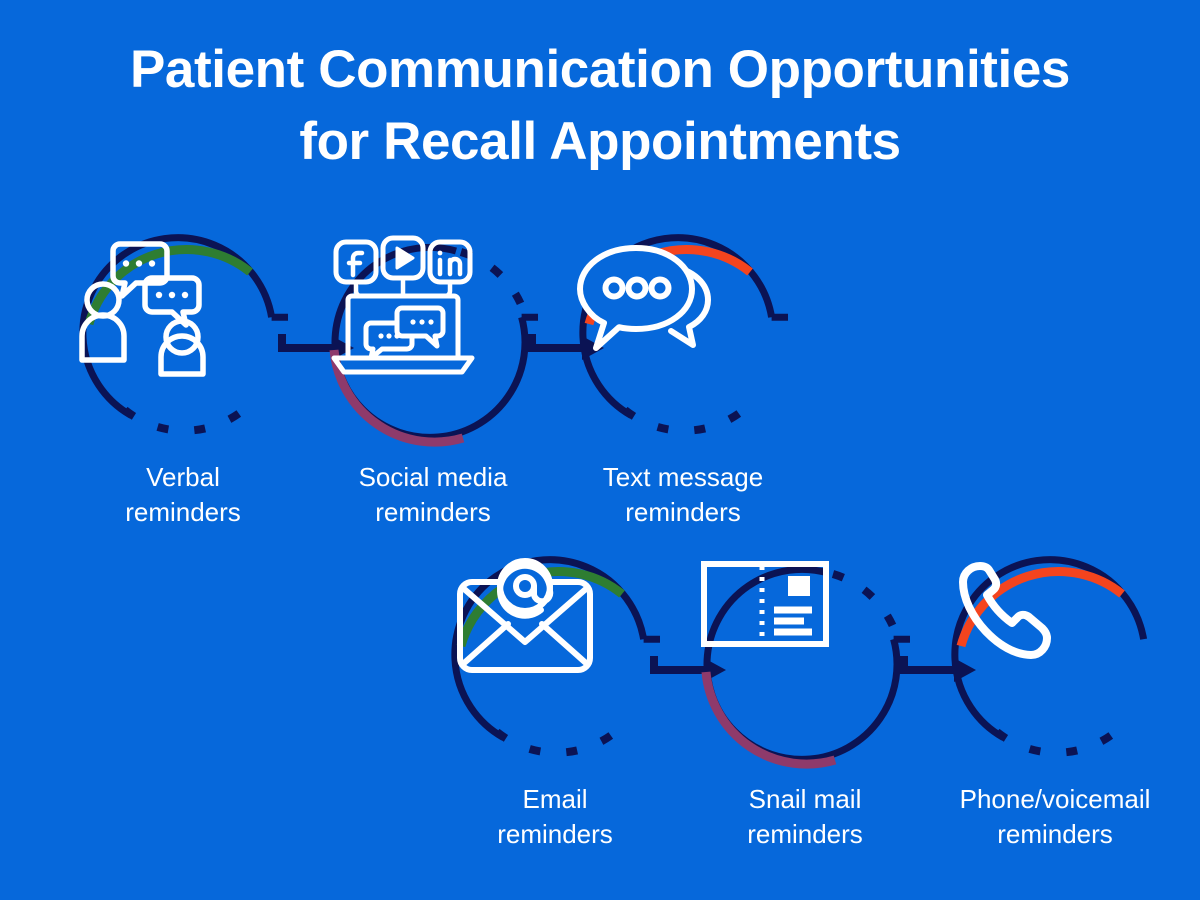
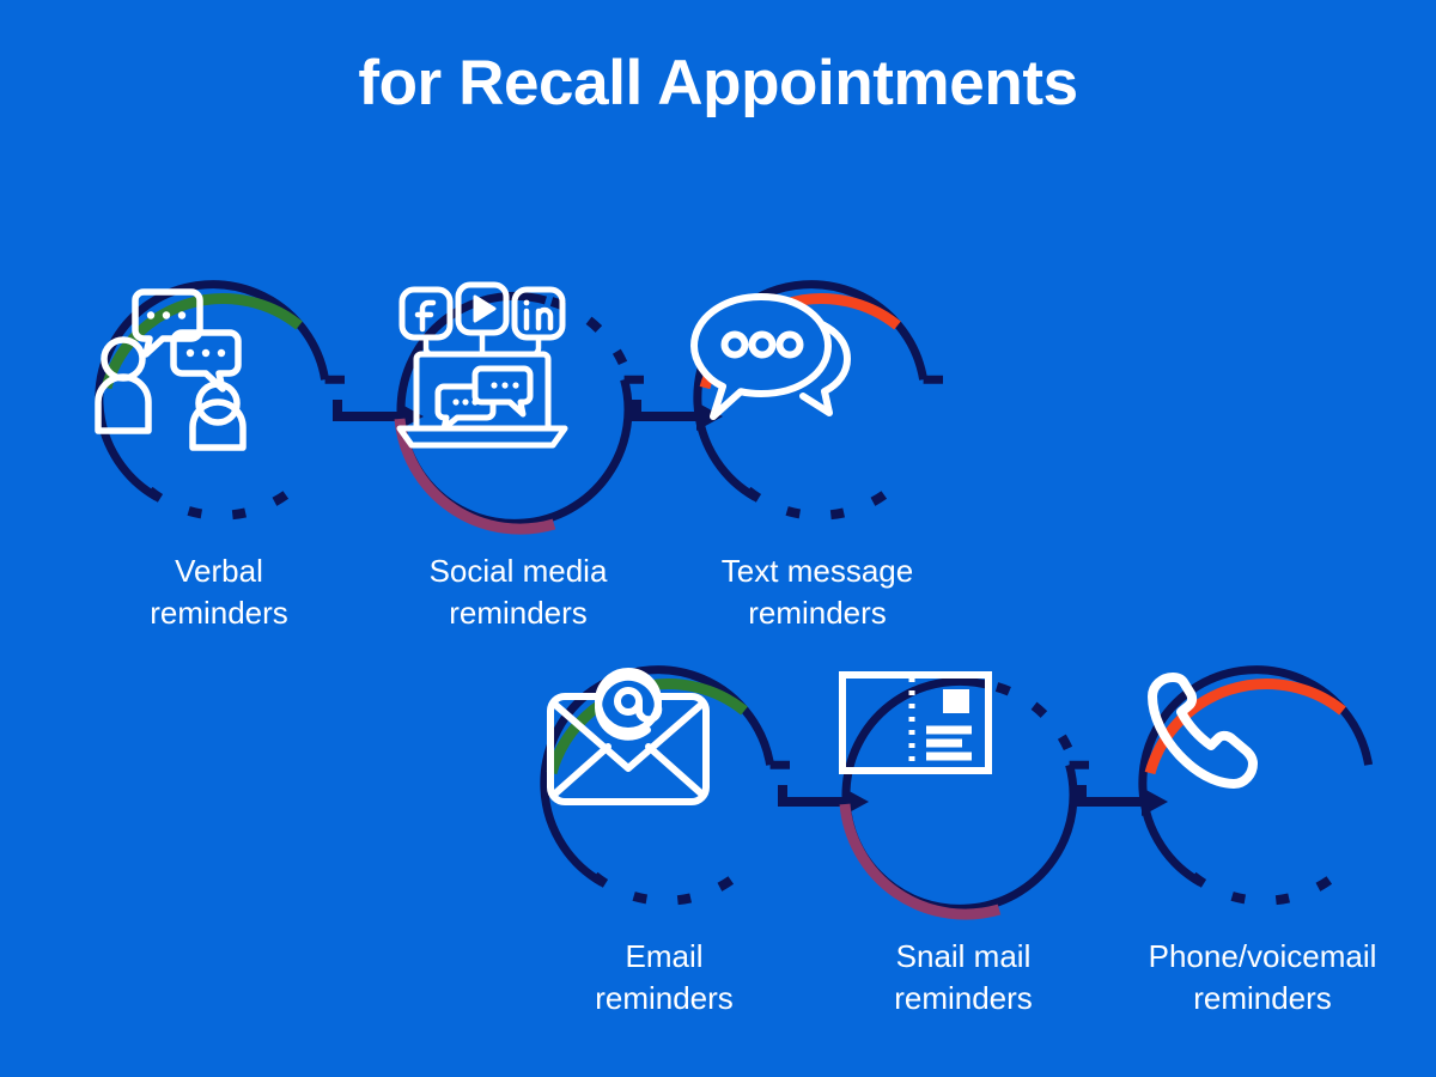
- Patient Communication Opportunities
  for Recall Appointments
  Verbal
  reminders
  Social media
  reminders
  Text message
  reminders
  Email
  reminders
  Snail mail
  reminders
  Phone/voicemail
  reminders
